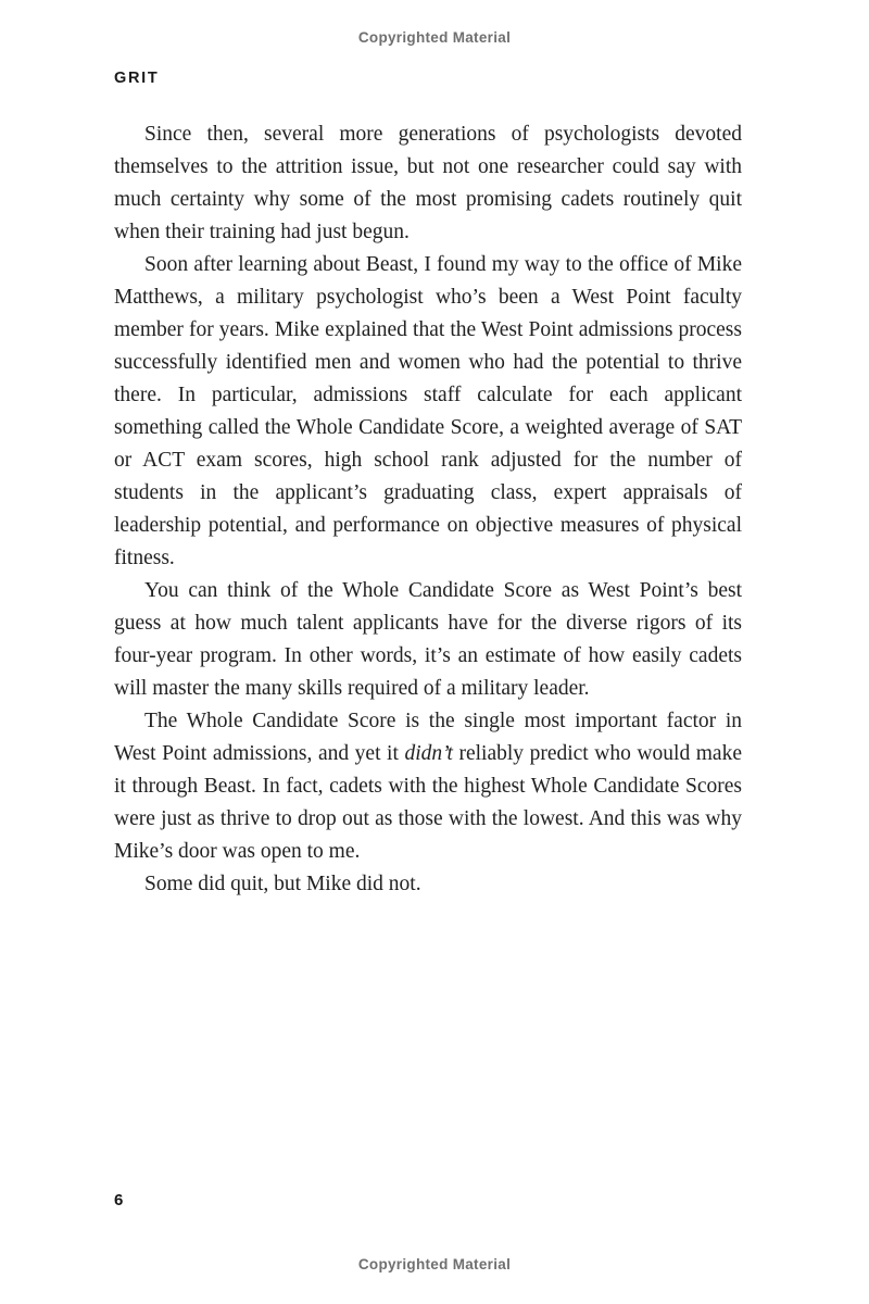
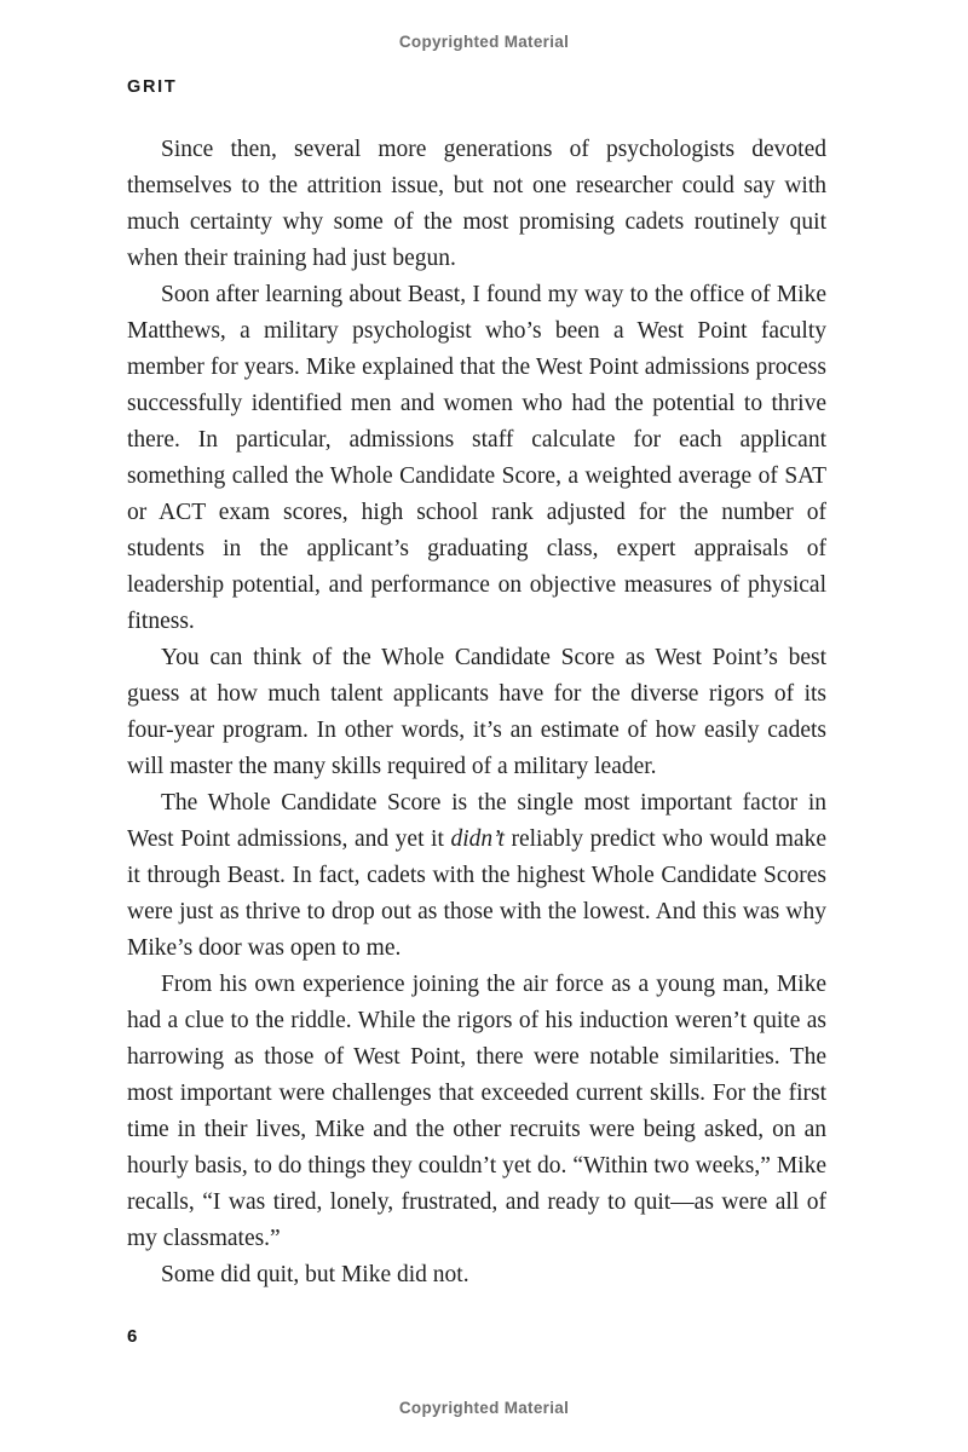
  Copyrighted Material
  GRIT
  Since then, several more generations of psychologists devoted themselves to the attrition issue, but not one researcher could say with much certainty why some of the most promising cadets routinely quit when their training had just begun.
  Soon after learning about Beast, I found my way to the office of Mike Matthews, a military psychologist who’s been a West Point faculty member for years. Mike explained that the West Point admissions process successfully identified men and women who had the potential to thrive there. In particular, admissions staff calculate for each applicant something called the Whole Candidate Score, a weighted average of SAT or ACT exam scores, high school rank adjusted for the number of students in the applicant’s graduating class, expert appraisals of leadership potential, and performance on objective measures of physical fitness.
  You can think of the Whole Candidate Score as West Point’s best guess at how much talent applicants have for the diverse rigors of its four-year program. In other words, it’s an estimate of how easily cadets will master the many skills required of a military leader.
  The Whole Candidate Score is the single most important factor in West Point admissions, and yet it didn’t reliably predict who would make it through Beast. In fact, cadets with the highest Whole Candidate Scores were just as thrive to drop out as those with the lowest. And this was why Mike’s door was open to me.
+ From his own experience joining the air force as a young man, Mike had a clue to the riddle. While the rigors of his induction weren’t quite as harrowing as those of West Point, there were notable similarities. The most important were challenges that exceeded current skills. For the first time in their lives, Mike and the other recruits were being asked, on an hourly basis, to do things they couldn’t yet do. “Within two weeks,” Mike recalls, “I was tired, lonely, frustrated, and ready to quit—as were all of my classmates.”
  Some did quit, but Mike did not.
  6
  Copyrighted Material
